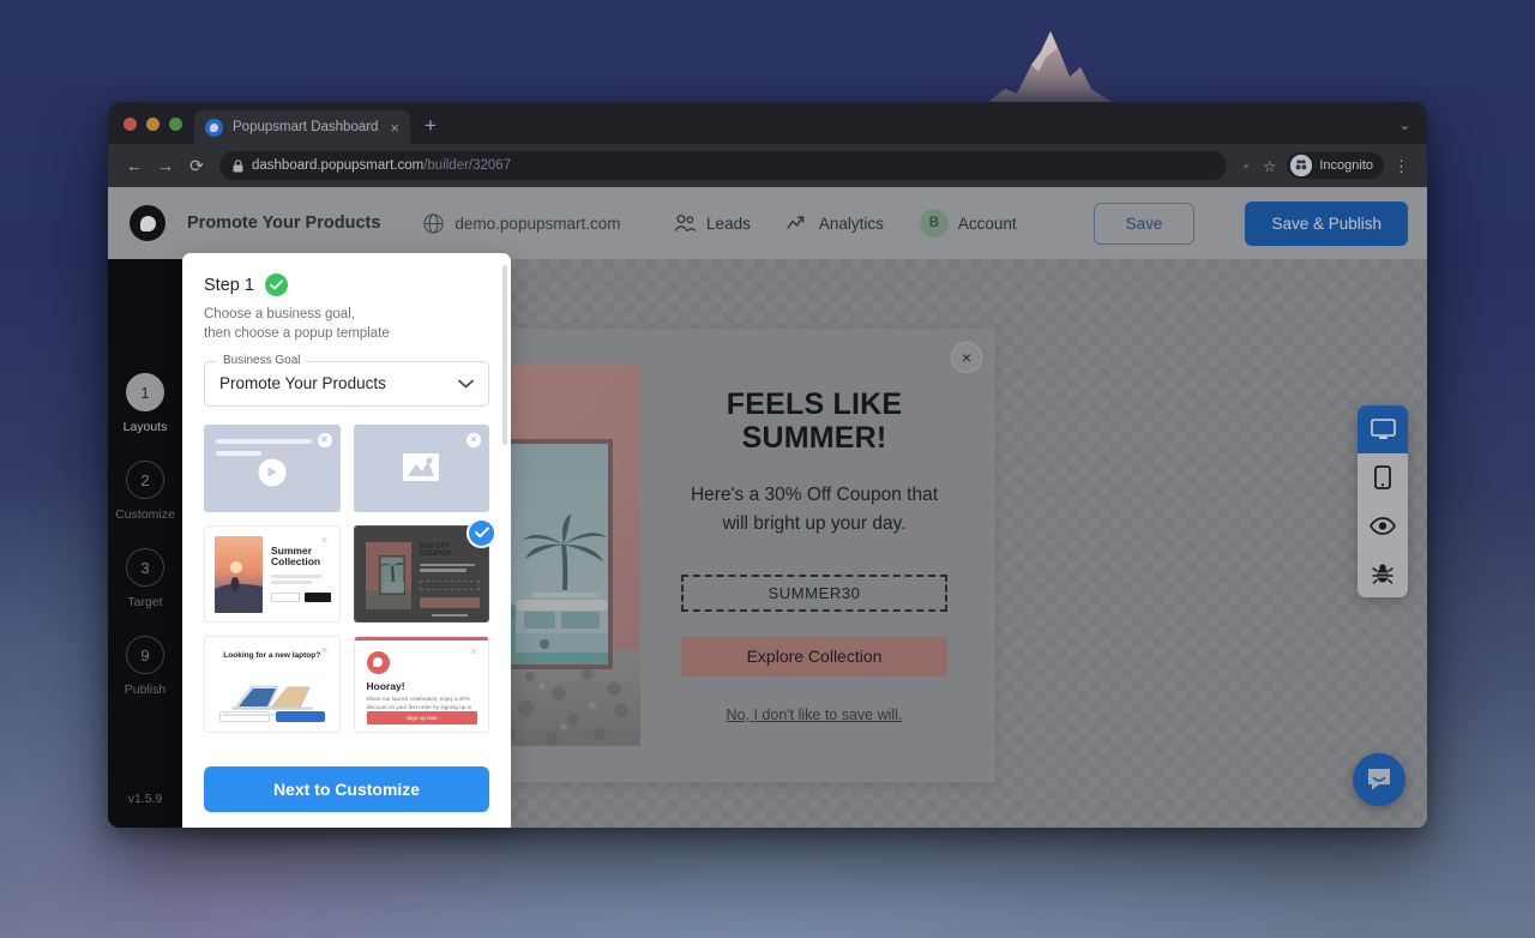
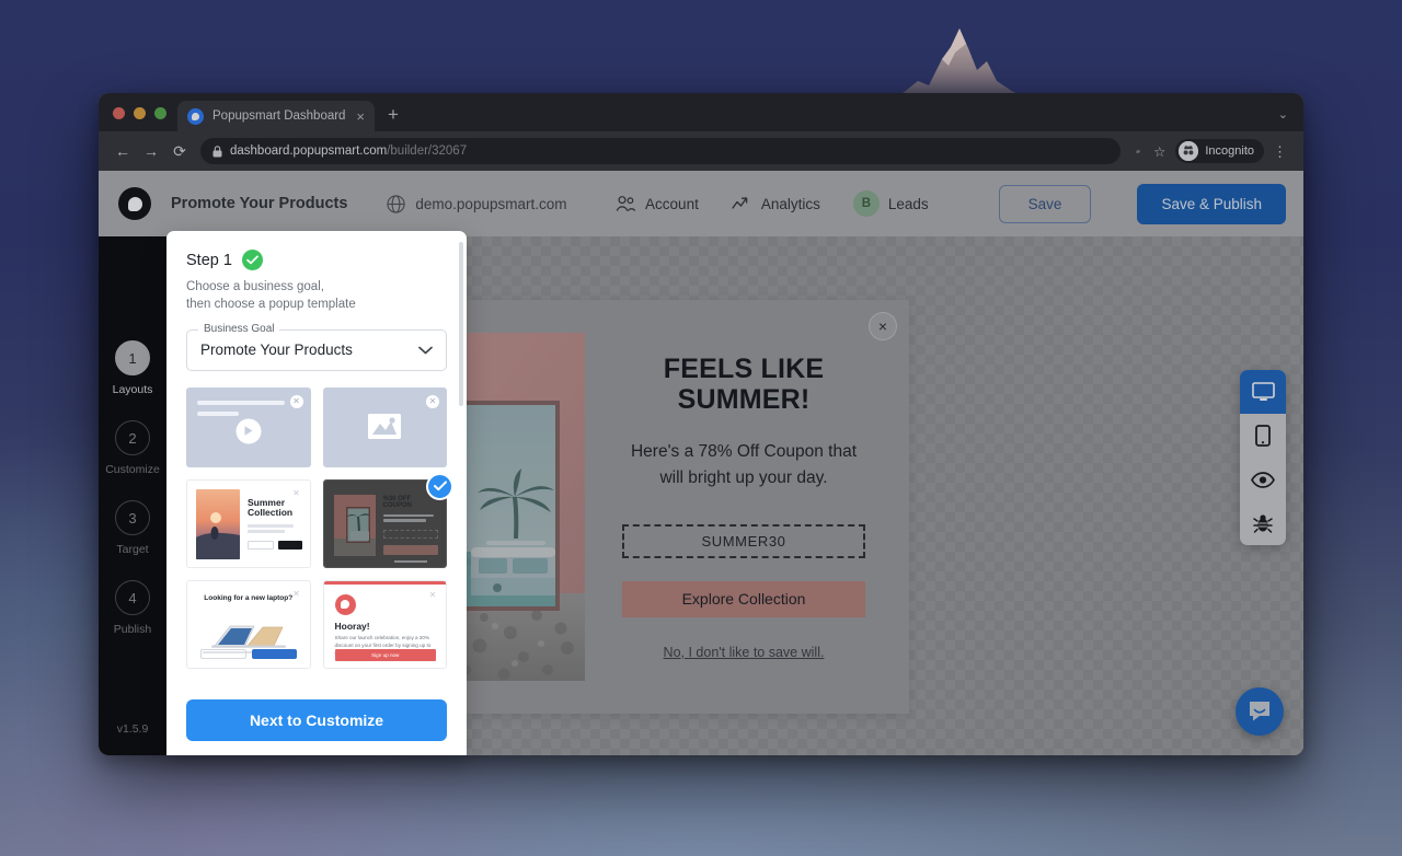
  Popupsmart Dashboard
  ×
  +
  ⌄
  ←
  →
  ⟳
  dashboard.popupsmart.com/builder/32067
  ☆
  Incognito
  ⋮
  Promote Your Products
  demo.popupsmart.com
- Leads
+ Account
  Analytics
  B
- Account
+ Leads
  Save
  Save & Publish
  1
  Layouts
  2
  Customize
  3
  Target
- 9
+ 4
  Publish
  v1.5.9
  ×
  FEELS LIKE
  SUMMER!
- Here's a 30% Off Coupon that will bright up your day.
+ Here's a 78% Off Coupon that will bright up your day.
  SUMMER30
  Explore Collection
  No, I don't like to save will.
  Step 1
  Choose a business goal,
  then choose a popup template
  Business Goal
  Promote Your Products
  ✕
  ✕
  ✕
  Summer
  Collection
  ✕
  ✕
  Hooray!
  Next to Customize
